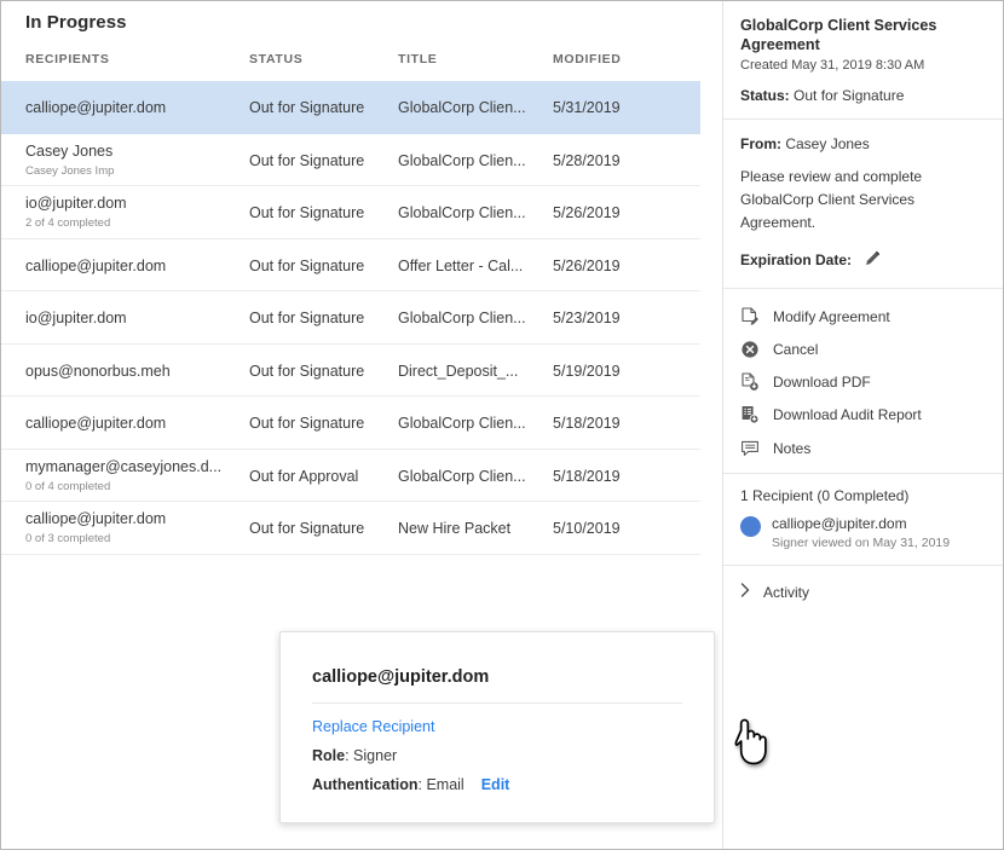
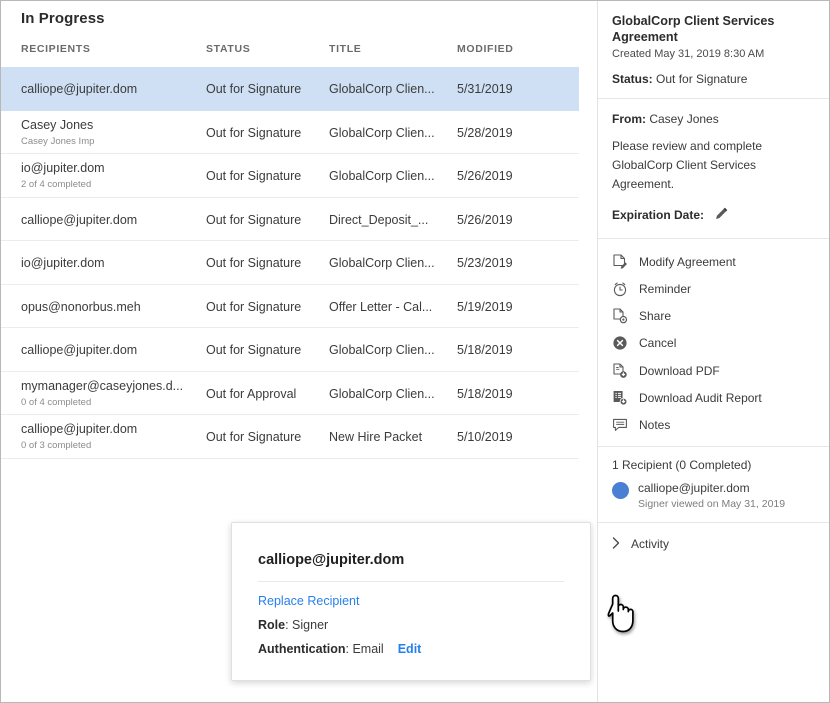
  In Progress
  RECIPIENTS
  STATUS
  TITLE
  MODIFIED
  calliope@jupiter.dom
  Out for Signature
  GlobalCorp Clien...
  5/31/2019
  Casey Jones
  Casey Jones Imp
  Out for Signature
  GlobalCorp Clien...
  5/28/2019
  io@jupiter.dom
  2 of 4 completed
  Out for Signature
  GlobalCorp Clien...
  5/26/2019
  calliope@jupiter.dom
  Out for Signature
- Offer Letter - Cal...
+ Direct_Deposit_...
  5/26/2019
  io@jupiter.dom
  Out for Signature
  GlobalCorp Clien...
  5/23/2019
  opus@nonorbus.meh
  Out for Signature
- Direct_Deposit_...
+ Offer Letter - Cal...
  5/19/2019
  calliope@jupiter.dom
  Out for Signature
  GlobalCorp Clien...
  5/18/2019
  mymanager@caseyjones.d...
  0 of 4 completed
  Out for Approval
  GlobalCorp Clien...
  5/18/2019
  calliope@jupiter.dom
  0 of 3 completed
  Out for Signature
  New Hire Packet
  5/10/2019
  GlobalCorp Client Services Agreement
  Created May 31, 2019 8:30 AM
  Status: Out for Signature
  From: Casey Jones
  Please review and complete GlobalCorp Client Services Agreement.
  Expiration Date:
  Modify Agreement
+ Reminder
+ Share
  Cancel
  Download PDF
  Download Audit Report
  Notes
  1 Recipient (0 Completed)
  calliope@jupiter.dom
  Signer viewed on May 31, 2019
  Activity
  calliope@jupiter.dom
  Replace Recipient
  Role: Signer
  Authentication: Email Edit
